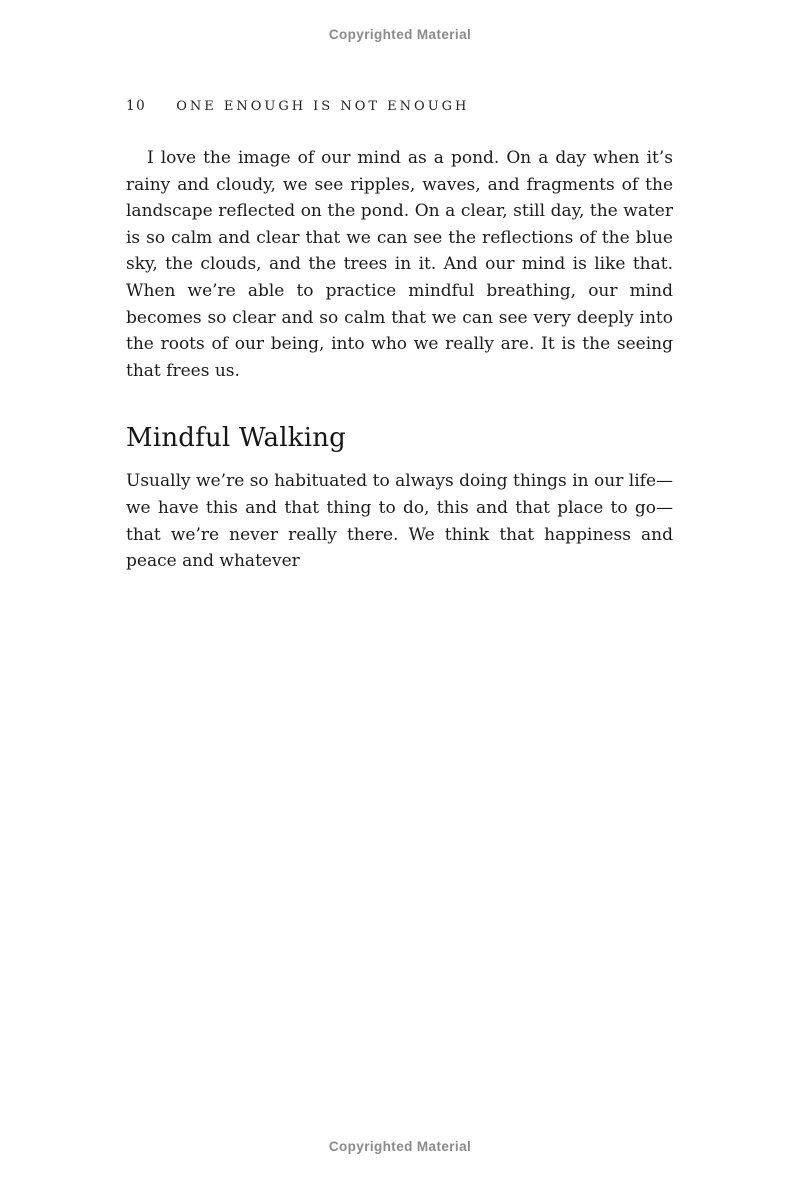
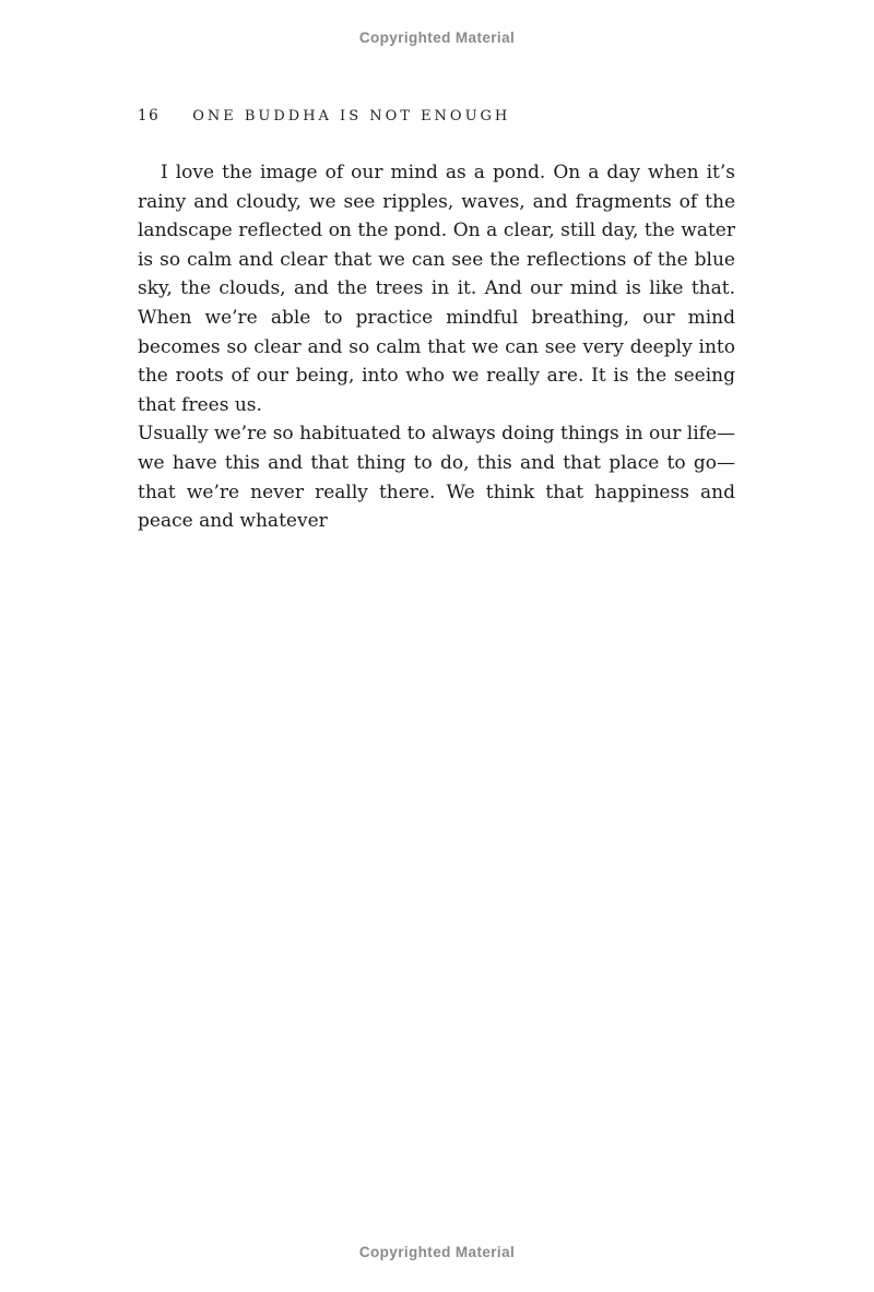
  Copyrighted Material
- 10
+ 16
- ONE ENOUGH IS NOT ENOUGH
+ ONE BUDDHA IS NOT ENOUGH
  I love the image of our mind as a pond. On a day when it’s rainy and cloudy, we see ripples, waves, and fragments of the landscape reflected on the pond. On a clear, still day, the water is so calm and clear that we can see the reflections of the blue sky, the clouds, and the trees in it. And our mind is like that. When we’re able to practice mindful breathing, our mind becomes so clear and so calm that we can see very deeply into the roots of our being, into who we really are. It is the seeing that frees us.
- Mindful Walking
  Usually we’re so habituated to always doing things in our life—we have this and that thing to do, this and that place to go—that we’re never really there. We think that happiness and peace and whatever
  Copyrighted Material
